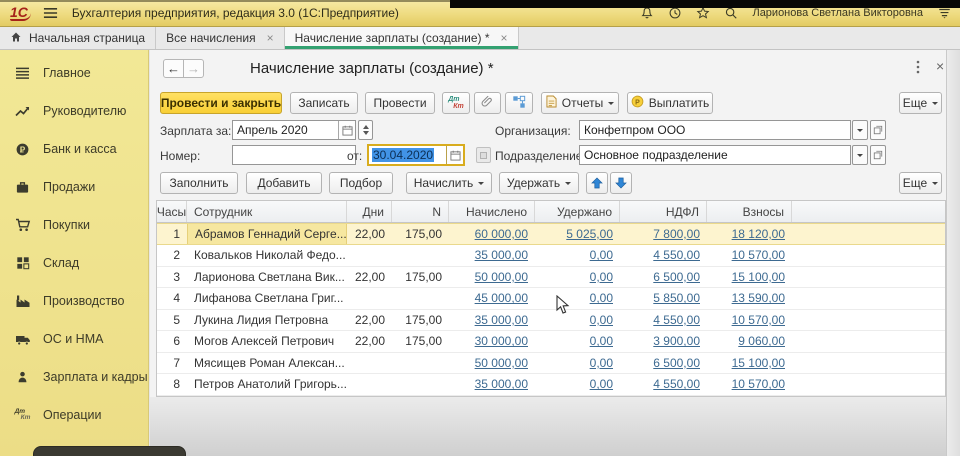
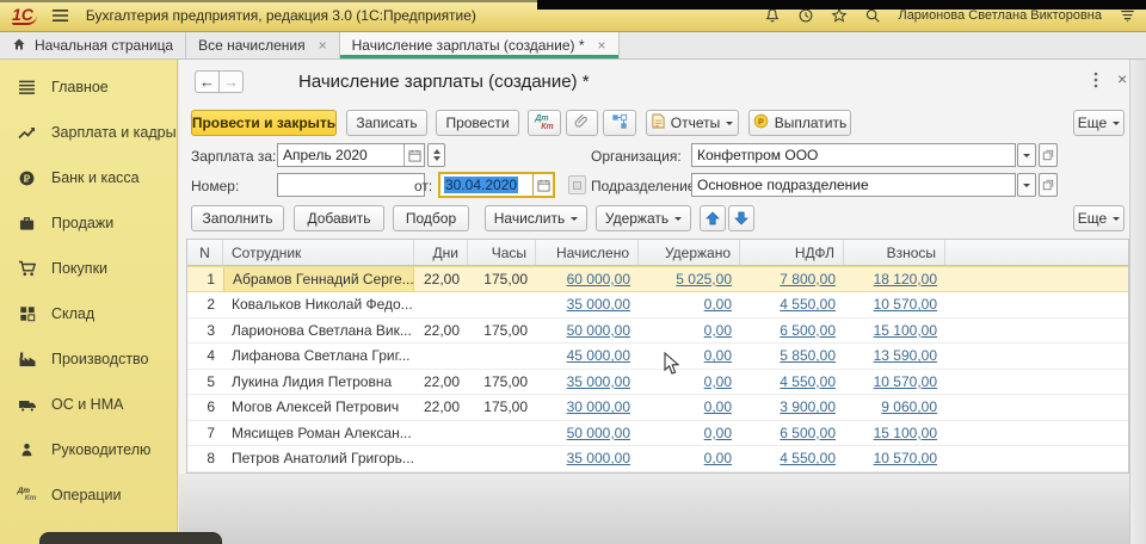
  1С
  Бухгалтерия предприятия, редакция 3.0 (1С:Предприятие)
  Ларионова Светлана Викторовна
  Начальная страница
  Все начисления
  ×
  Начисление зарплаты (создание) *
  ×
  Главное
- Руководителю
+ Зарплата и кадры
  Р
  Банк и касса
  Продажи
  Покупки
  Склад
  Производство
  ОС и НМА
- Зарплата и кадры
+ Руководителю
  Операции
  ←
  →
  Начисление зарплаты (создание) *
  ×
  Провести и закрыть
  Записать
  Провести
  Отчеты
  Выплатить
  Еще
  Зарплата за:
  Апрель 2020
  Организация:
  Конфетпром ООО
  Номер:
  от:
  30.04.2020
  Подразделени
  Основное подразделение
  Заполнить
  Добавить
  Подбор
  Начислить
  Удержать
  Еще
- Часы
+ N
  Сотрудник
  Дни
- N
+ Часы
  Начислено
  Удержано
  НДФЛ
  Взносы
  1
  Абрамов Геннадий Серге...
  22,00
  175,00
  60 000,00
  5 025,00
  7 800,00
  18 120,00
  2
  Ковальков Николай Федо...
  35 000,00
  0,00
  4 550,00
  10 570,00
  3
  Ларионова Светлана Вик...
  22,00
  175,00
  50 000,00
  0,00
  6 500,00
  15 100,00
  4
  Лифанова Светлана Григ...
  45 000,00
  0,00
  5 850,00
  13 590,00
  5
  Лукина Лидия Петровна
  22,00
  175,00
  35 000,00
  0,00
  4 550,00
  10 570,00
  6
  Могов Алексей Петрович
  22,00
  175,00
  30 000,00
  0,00
  3 900,00
  9 060,00
  7
  Мясищев Роман Алексан...
  50 000,00
  0,00
  6 500,00
  15 100,00
  8
  Петров Анатолий Григорь...
  35 000,00
  0,00
  4 550,00
  10 570,00
